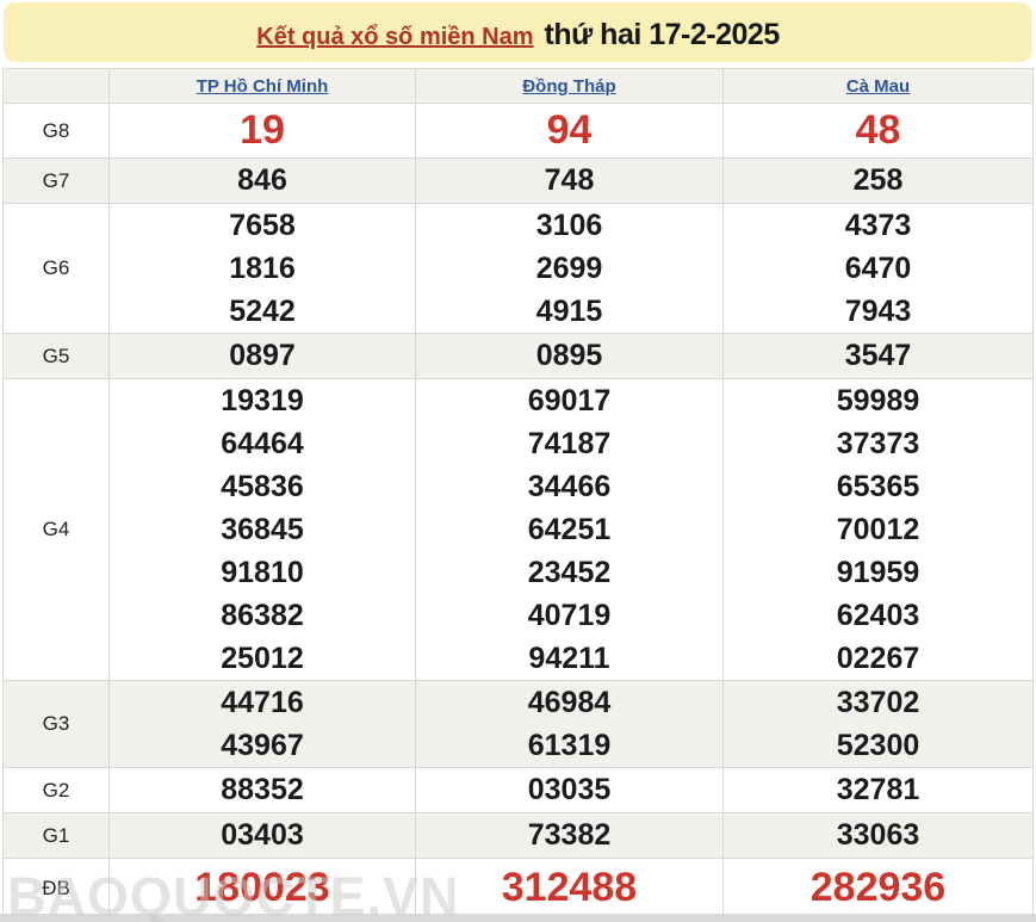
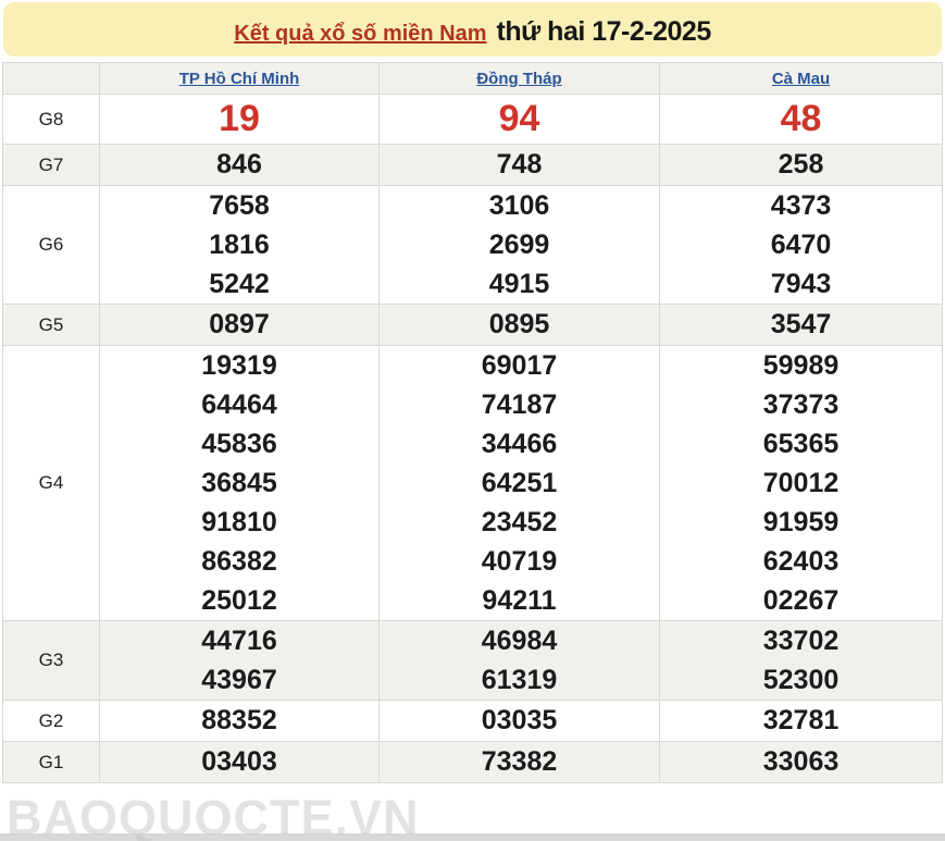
  Kết quả xổ số miền Nam
  thứ hai 17-2-2025
  	TP Hồ Chí Minh	Đồng Tháp	Cà Mau
  G8	19	94	48
  G7	846	748	258
  G6	765818165242	310626994915	437364707943
  G5	0897	0895	3547
  G4	19319644644583636845918108638225012	69017741873446664251234524071994211	59989373736536570012919596240302267
  G3	4471643967	4698461319	3370252300
  G2	88352	03035	32781
  G1	03403	73382	33063
- ĐB	180023	312488	282936
  BAOQUOCTE.VN
